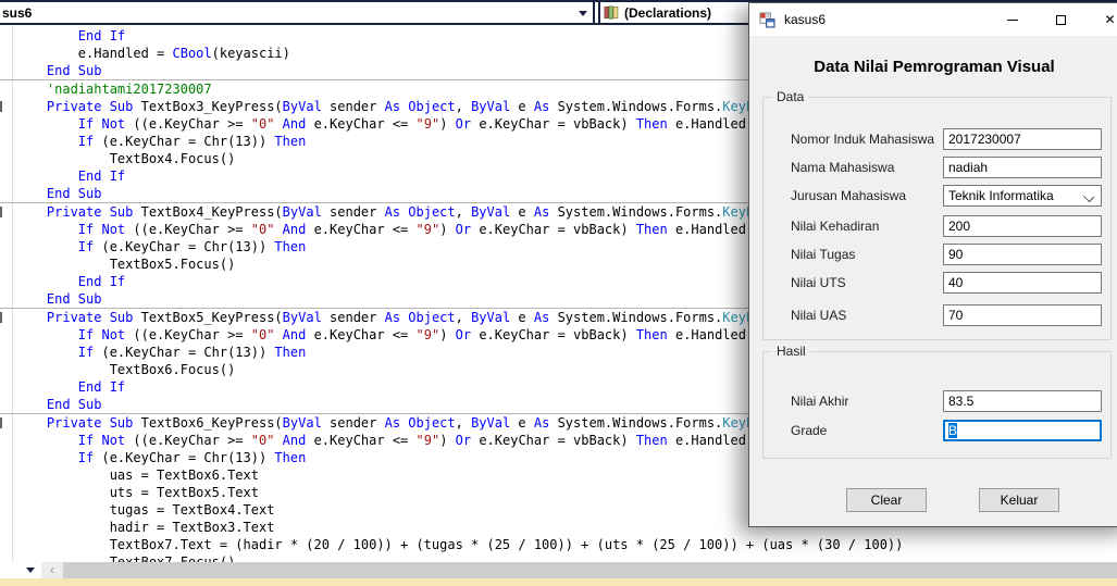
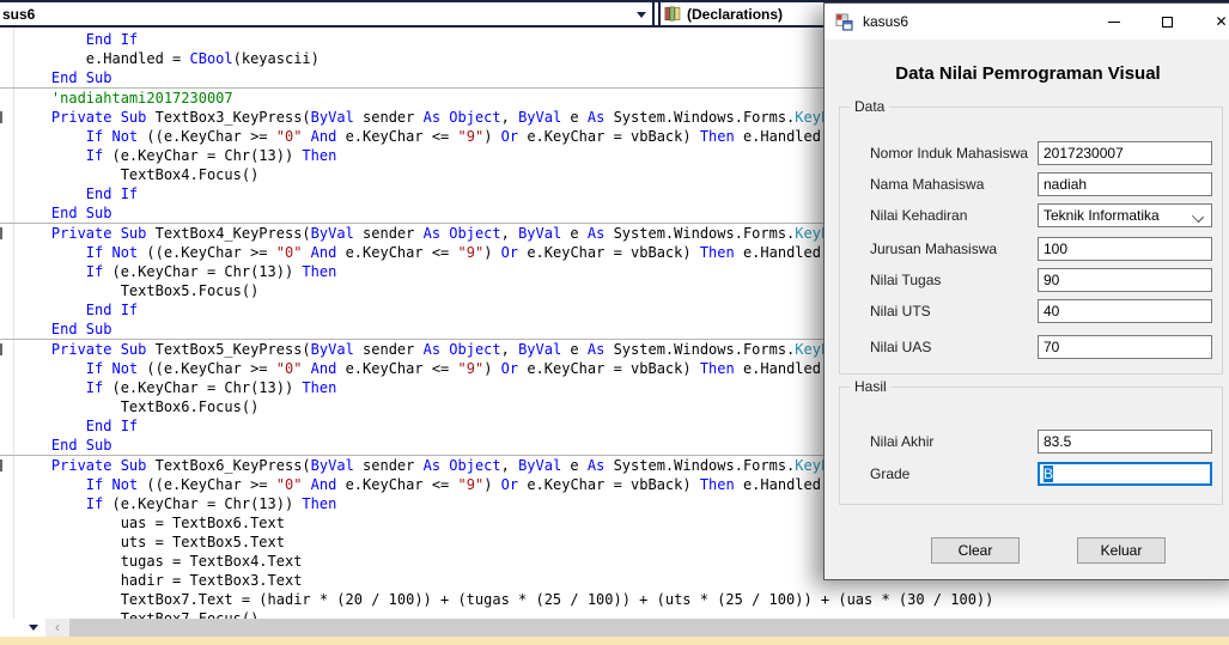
  sus6
  (Declarations)
  End If
  e.Handled = CBool(keyascii)
  End Sub
  'nadiahtami2017230007
  Private Sub TextBox3_KeyPress(ByVal sender As Object, ByVal e As System.Windows.Forms.Key
  If Not ((e.KeyChar >= "0" And e.KeyChar <= "9") Or e.KeyChar = vbBack) Then e.Handled
  If (e.KeyChar = Chr(13)) Then
  TextBox4.Focus()
  End If
  End Sub
  Private Sub TextBox4_KeyPress(ByVal sender As Object, ByVal e As System.Windows.Forms.Key
  If Not ((e.KeyChar >= "0" And e.KeyChar <= "9") Or e.KeyChar = vbBack) Then e.Handled
  If (e.KeyChar = Chr(13)) Then
  TextBox5.Focus()
  End If
  End Sub
  Private Sub TextBox5_KeyPress(ByVal sender As Object, ByVal e As System.Windows.Forms.Key
  If Not ((e.KeyChar >= "0" And e.KeyChar <= "9") Or e.KeyChar = vbBack) Then e.Handled
  If (e.KeyChar = Chr(13)) Then
  TextBox6.Focus()
  End If
  End Sub
  Private Sub TextBox6_KeyPress(ByVal sender As Object, ByVal e As System.Windows.Forms.Key
  If Not ((e.KeyChar >= "0" And e.KeyChar <= "9") Or e.KeyChar = vbBack) Then e.Handled
  If (e.KeyChar = Chr(13)) Then
  uas = TextBox6.Text
  uts = TextBox5.Text
  tugas = TextBox4.Text
  hadir = TextBox3.Text
  TextBox7.Text = (hadir * (20 / 100)) + (tugas * (25 / 100)) + (uts * (25 / 100)) + (uas * (30 / 100))
  ‹
  kasus6
  ✕
  Data Nilai Pemrograman Visual
  Data
  Hasil
  Nomor Induk Mahasiswa
  2017230007
  Nama Mahasiswa
  nadiah
- Jurusan Mahasiswa
+ Nilai Kehadiran
  Teknik Informatika
- Nilai Kehadiran
+ Jurusan Mahasiswa
- 200
+ 100
  Nilai Tugas
  90
  Nilai UTS
  40
  Nilai UAS
  70
  Nilai Akhir
  83.5
  Grade
  B
  Clear
  Keluar
